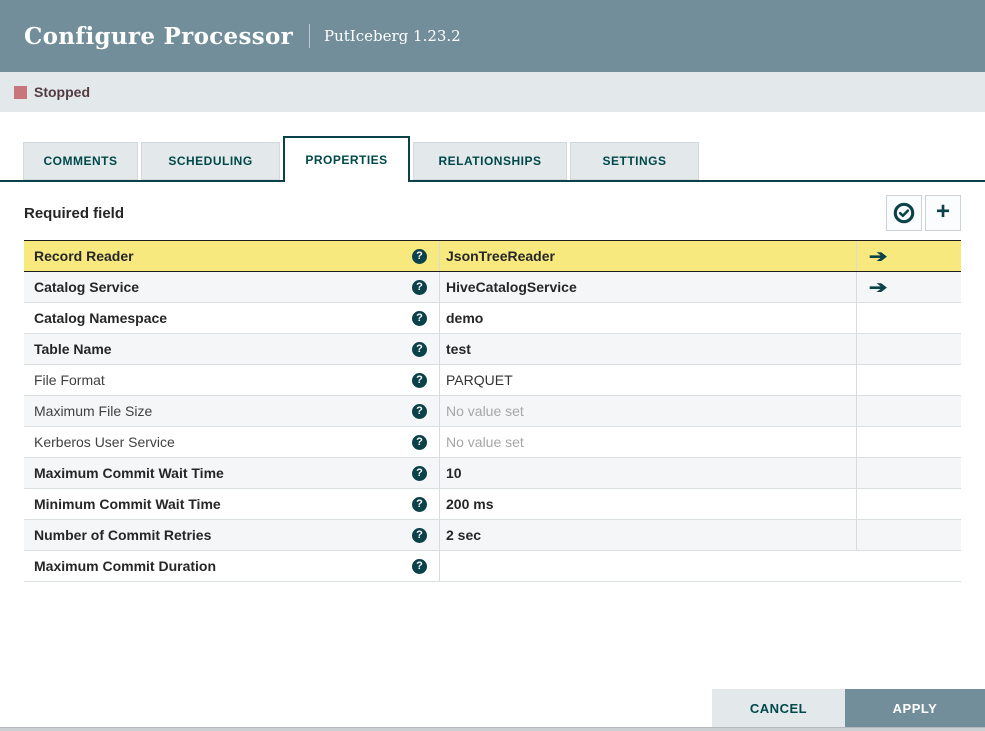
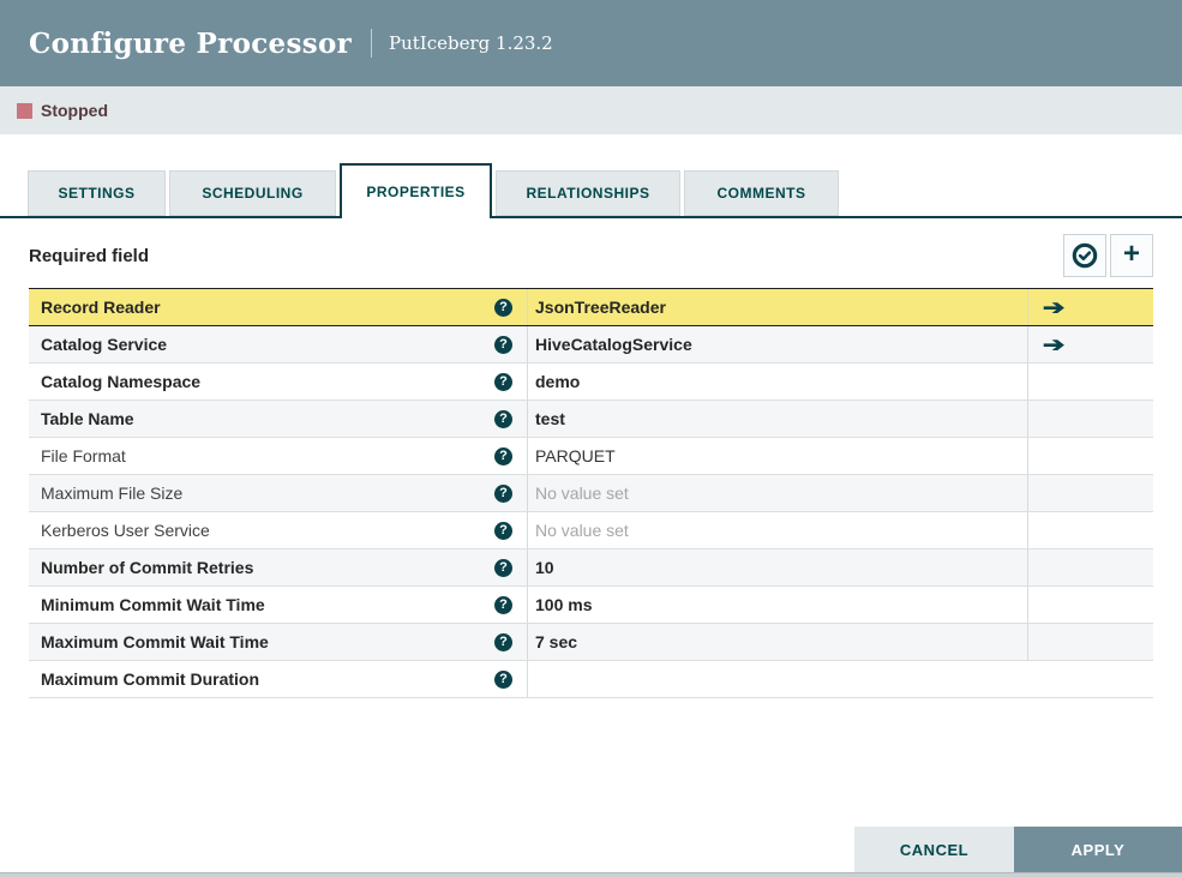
  Configure Processor
  PutIceberg 1.23.2
  Stopped
- COMMENTS
+ SETTINGS
  SCHEDULING
  PROPERTIES
  RELATIONSHIPS
- SETTINGS
+ COMMENTS
  Required field
  +
  Record Reader
  ?
  JsonTreeReader
  ➔
  Catalog Service
  ?
  HiveCatalogService
  ➔
  Catalog Namespace
  ?
  demo
  Table Name
  ?
  test
  File Format
  ?
  PARQUET
  Maximum File Size
  ?
  No value set
  Kerberos User Service
  ?
  No value set
- Maximum Commit Wait Time
+ Number of Commit Retries
  ?
  10
  Minimum Commit Wait Time
  ?
- 200 ms
+ 100 ms
- Number of Commit Retries
+ Maximum Commit Wait Time
  ?
- 2 sec
+ 7 sec
  Maximum Commit Duration
  ?
  CANCEL
  APPLY
